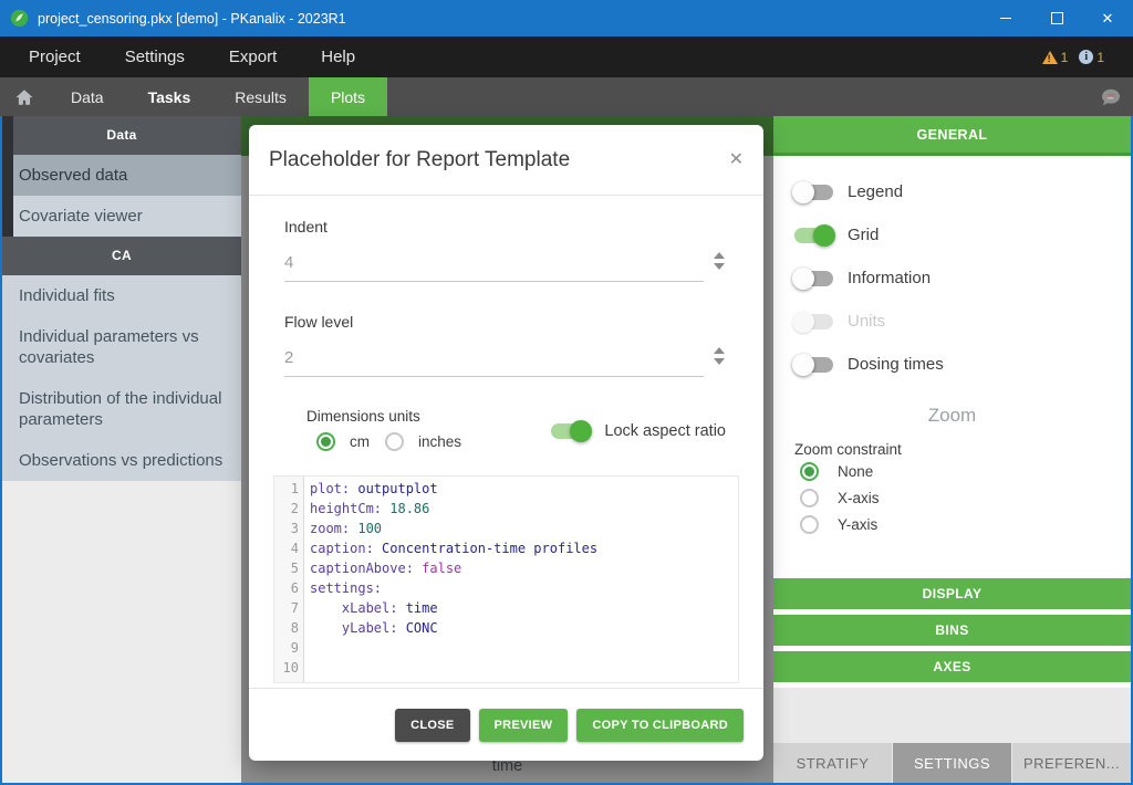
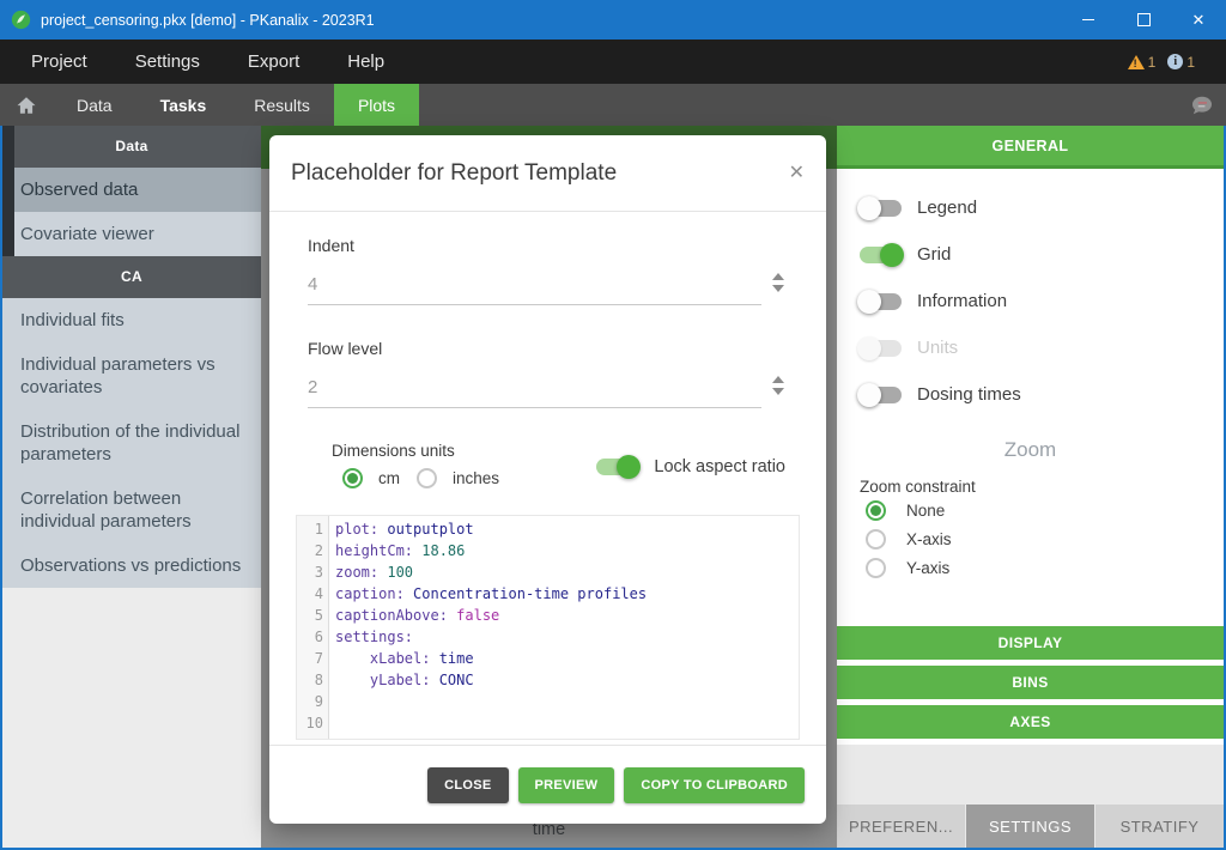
  project_censoring.pkx [demo] - PKanalix - 2023R1
  ✕
  Project
  Settings
  Export
  Help
  1
  i
  1
  Data
  Tasks
  Results
  Plots
  Data
  Observed data
  Covariate viewer
  CA
  Individual fits
  Individual parameters vs covariates
  Distribution of the individual parameters
+ Correlation between individual parameters
  Observations vs predictions
  time
  GENERAL
  Legend
  Grid
  Information
  Units
  Dosing times
  Zoom
  Zoom constraint
  None
  X-axis
  Y-axis
  DISPLAY
  BINS
  AXES
- STRATIFY
+ PREFEREN...
  SETTINGS
- PREFEREN...
+ STRATIFY
  Placeholder for Report Template
  ✕
  Indent
  4
  Flow level
  2
  Dimensions units
  cm
  inches
  Lock aspect ratio
  1
  2
  3
  4
  5
  6
  7
  8
  9
  10
  plot: outputplot
  heightCm: 18.86
  zoom: 100
  caption: Concentration-time profiles
  captionAbove: false
  settings:
  xLabel: time
  yLabel: CONC
  CLOSE
  PREVIEW
  COPY TO CLIPBOARD
